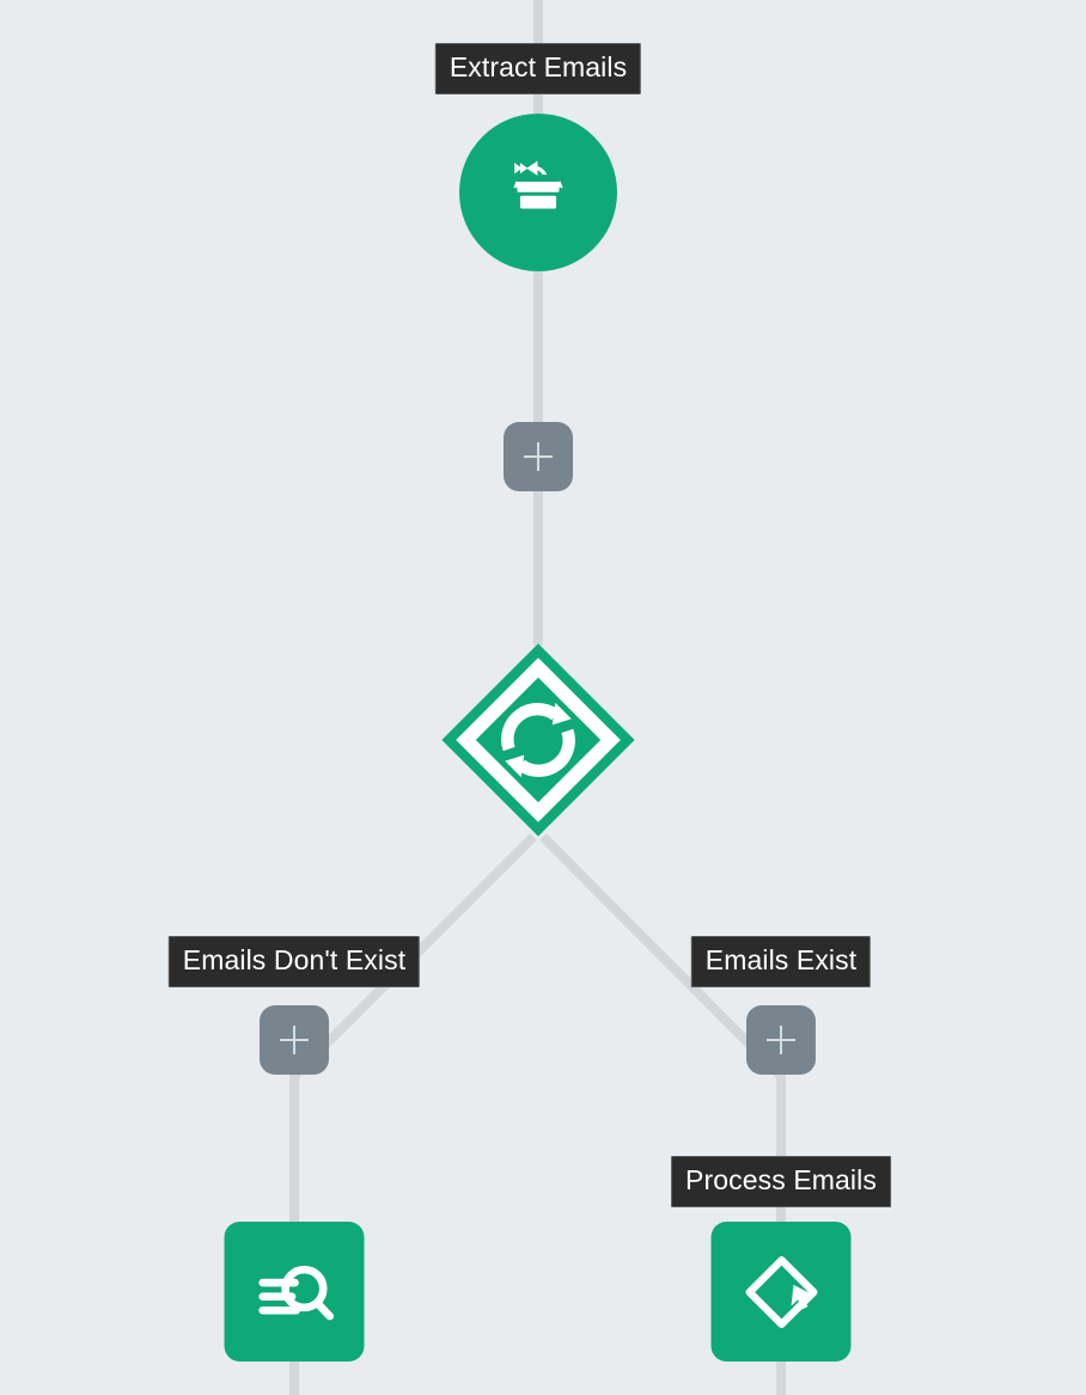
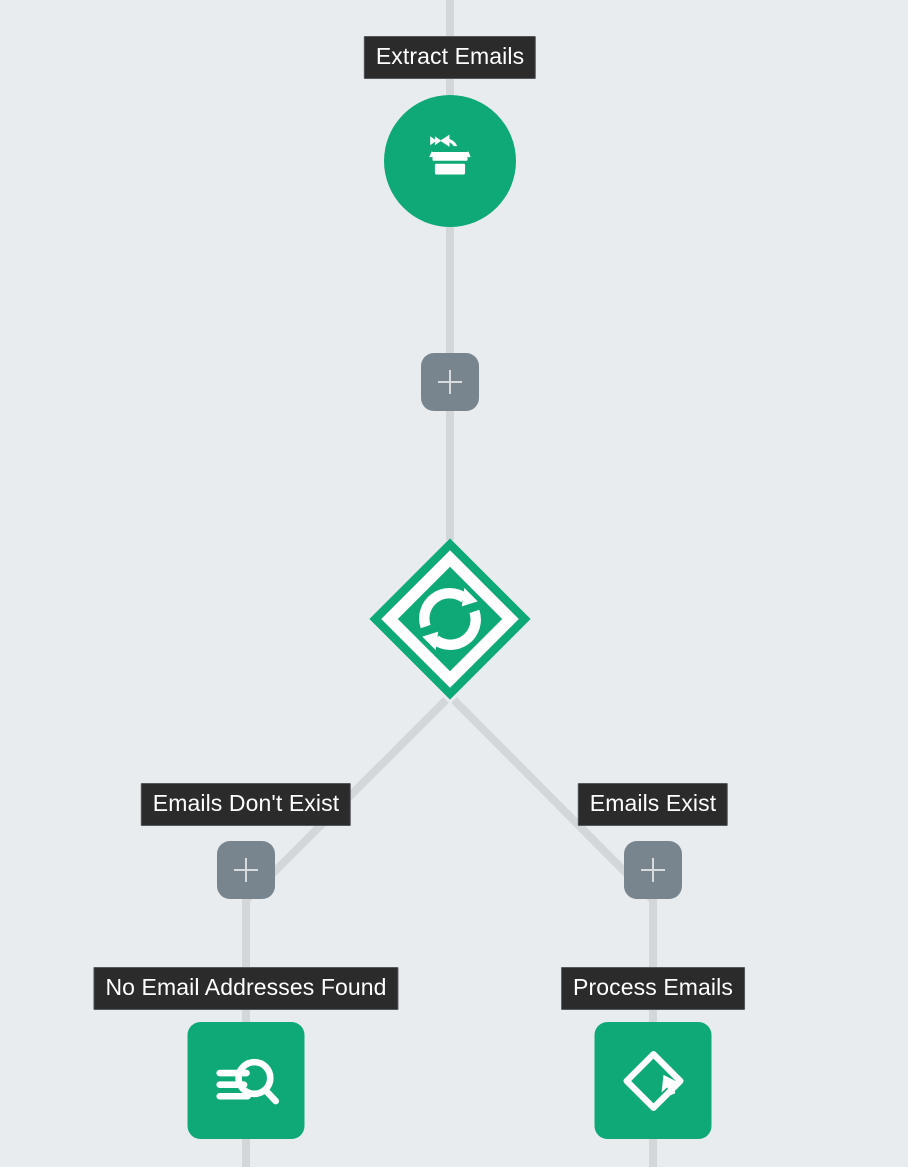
  Extract Emails
  Emails Don't Exist
+ No Email Addresses Found
  Emails Exist
  Process Emails
